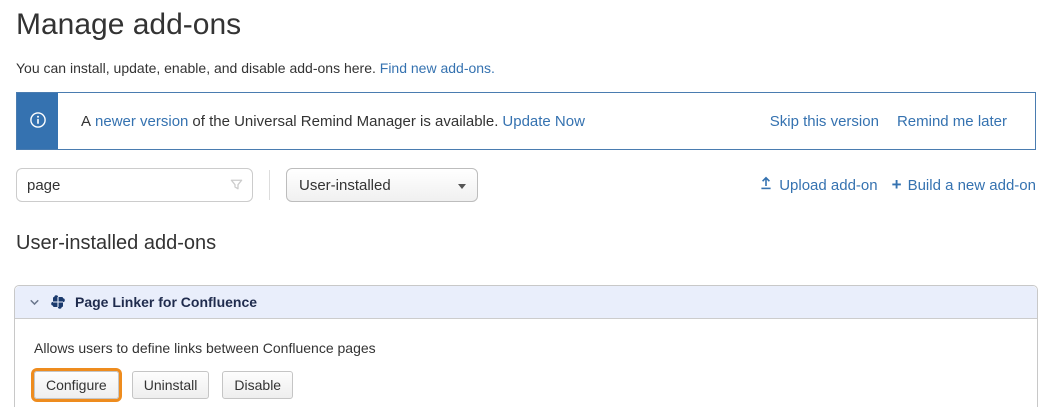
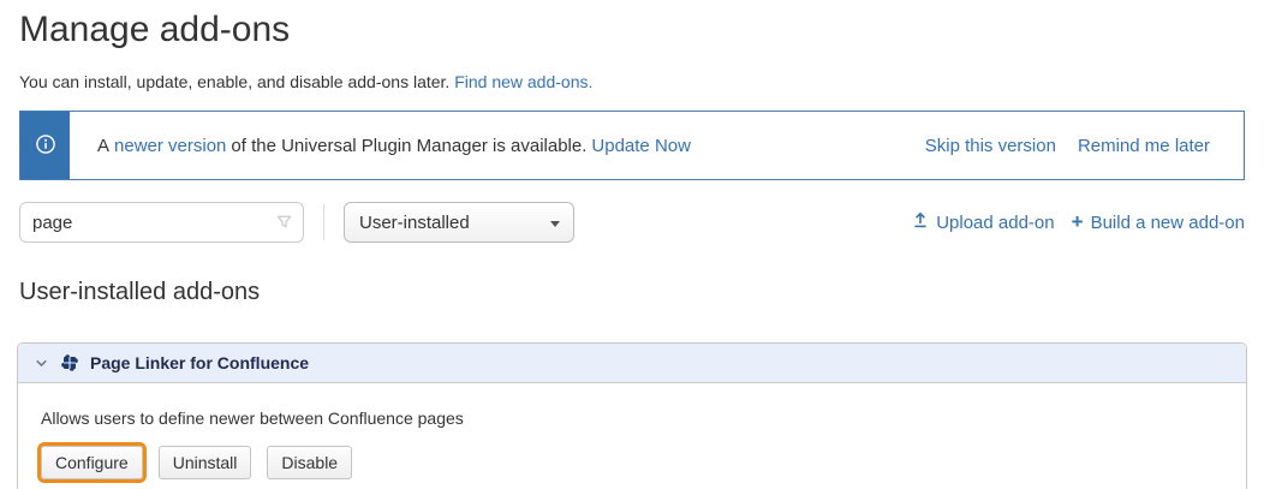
  Manage add-ons
- You can install, update, enable, and disable add-ons here. Find new add-ons.
+ You can install, update, enable, and disable add-ons later. Find new add-ons.
  A
  newer version
- of the Universal Remind Manager is available.
+ of the Universal Plugin Manager is available.
  Update Now
  Skip this version
  Remind me later
  page
  User-installed
  Upload add-on
  +
  Build a new add-on
  User-installed add-ons
  Page Linker for Confluence
- Allows users to define links between Confluence pages
+ Allows users to define newer between Confluence pages
  Configure
  Uninstall
  Disable
